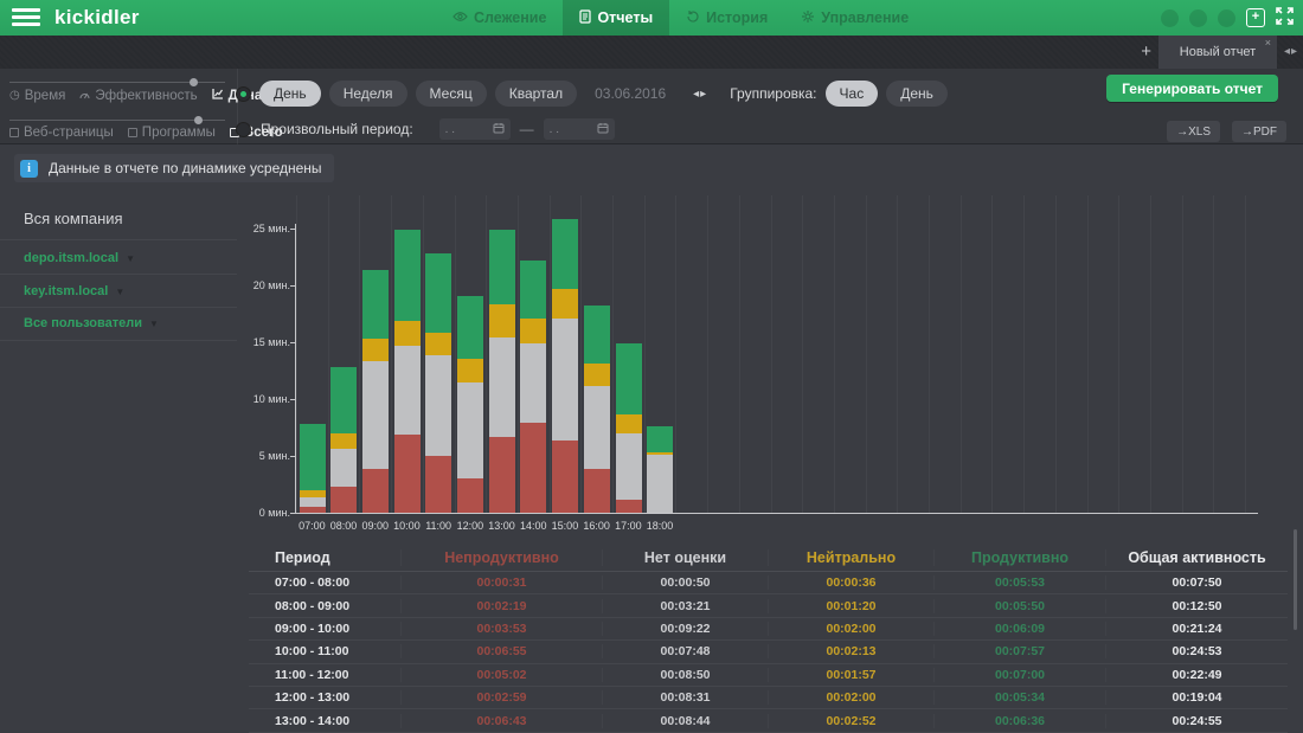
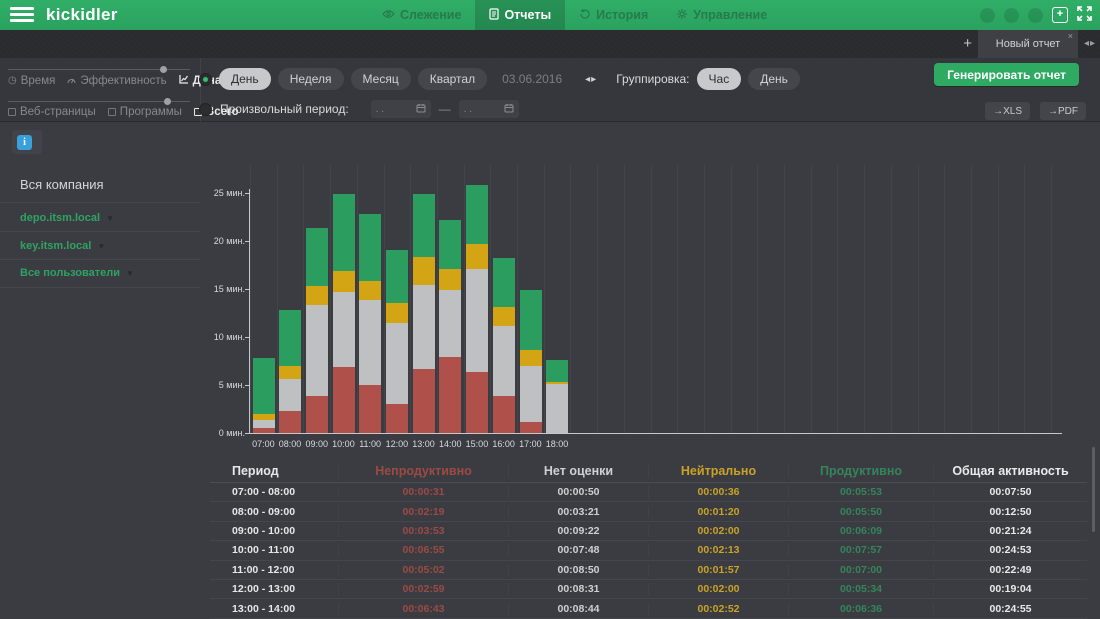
  kickidler
  Слежение
  Отчеты
  История
  Управление
  +
  +
  Новый отчет
  ×
  ◂▸
  ◷
  Время
  Эффективность
  Веб-страницы
  Программы
  сего
  День
  Неделя
  Месяц
  Квартал
  03.06.2016
  ◂▸
  Группировка:
  Час
  День
  Произвольный период:
  . .
  —
  . .
  Генерировать отчет
  →XLS
  →PDF
  i
- Данные в отчете по динамике усреднены
  Вся компания
  depo.itsm.local
  key.itsm.local
  Все пользователи
  0 мин.
  5 мин.
  10 мин.
  15 мин.
  20 мин.
  25 мин.
  07:00
  08:00
  09:00
  10:00
  11:00
  12:00
  13:00
  14:00
  15:00
  16:00
  17:00
  18:00
  Период
  Непродуктивно
  Нет оценки
  Нейтрально
  Продуктивно
  Общая активность
  07:00 - 08:00
  00:00:31
  00:00:50
  00:00:36
  00:05:53
  00:07:50
  08:00 - 09:00
  00:02:19
  00:03:21
  00:01:20
  00:05:50
  00:12:50
  09:00 - 10:00
  00:03:53
  00:09:22
  00:02:00
  00:06:09
  00:21:24
  10:00 - 11:00
  00:06:55
  00:07:48
  00:02:13
  00:07:57
  00:24:53
  11:00 - 12:00
  00:05:02
  00:08:50
  00:01:57
  00:07:00
  00:22:49
  12:00 - 13:00
  00:02:59
  00:08:31
  00:02:00
  00:05:34
  00:19:04
  13:00 - 14:00
  00:06:43
  00:08:44
  00:02:52
  00:06:36
  00:24:55
